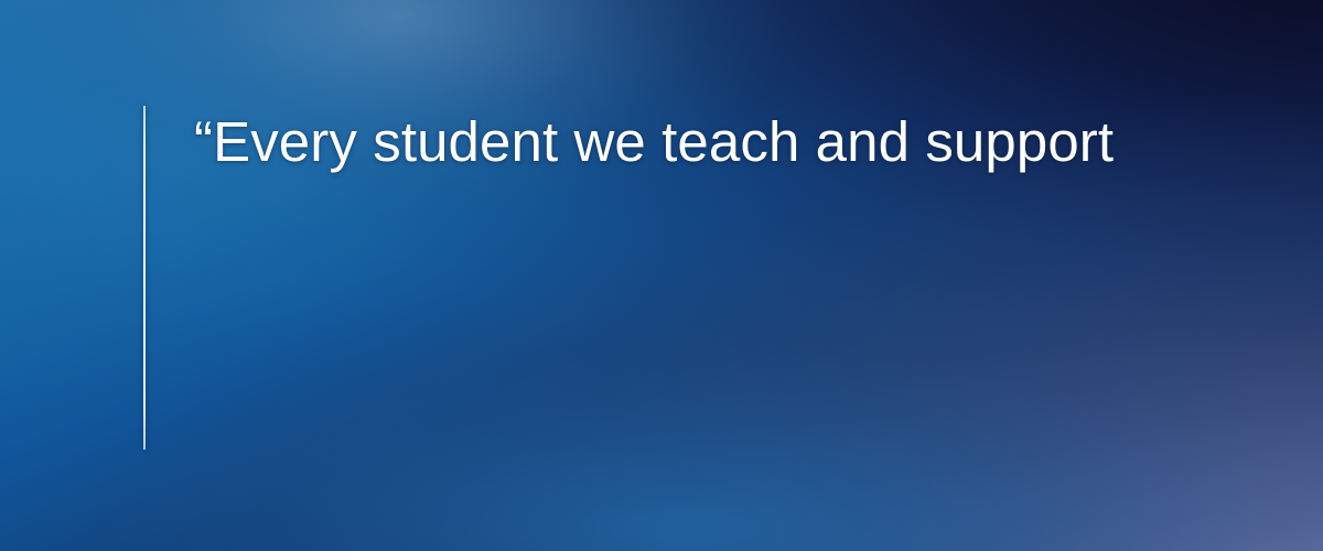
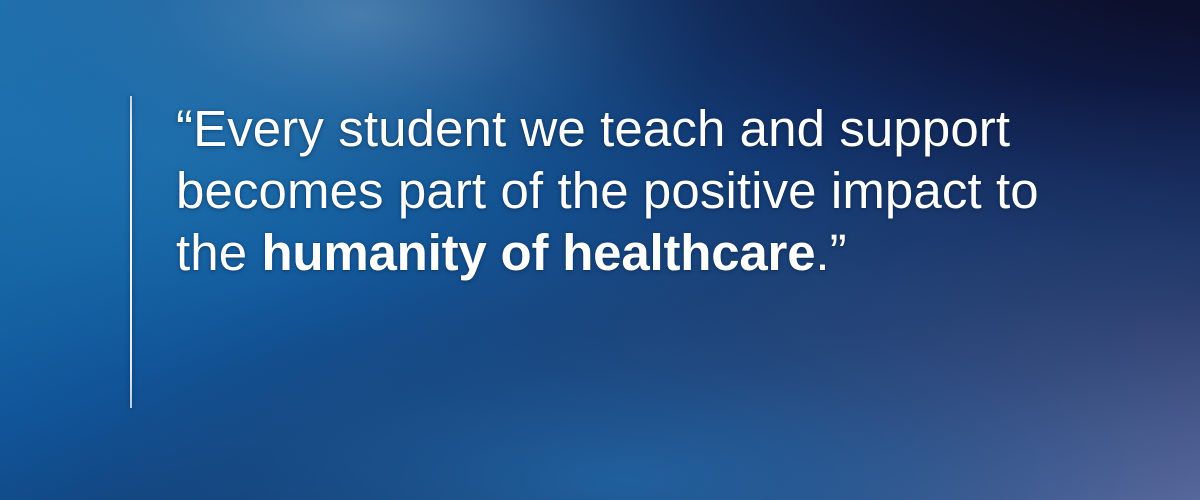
  “Every student we teach and support
+ becomes part of the positive impact to
+ the humanity of healthcare.”
